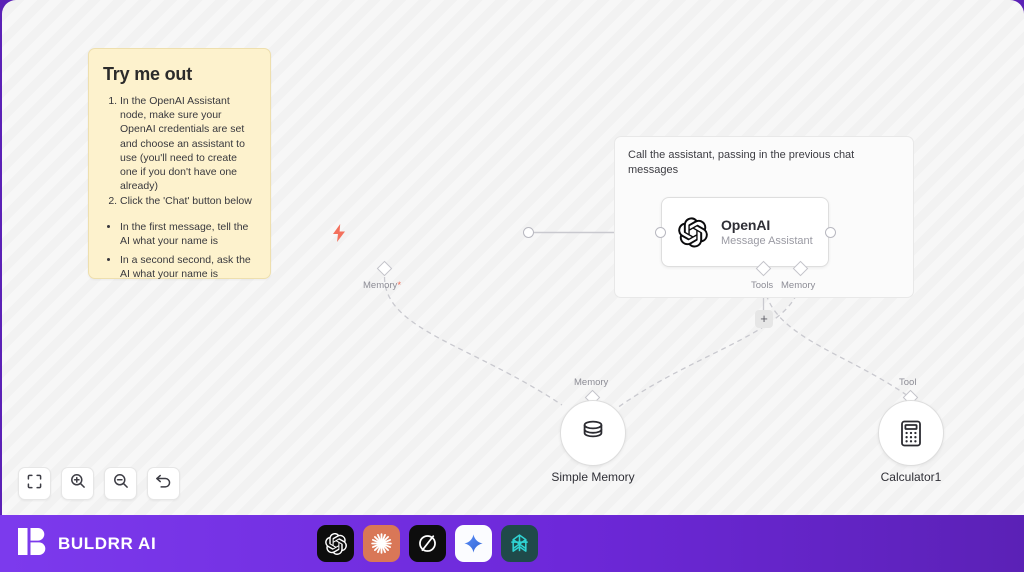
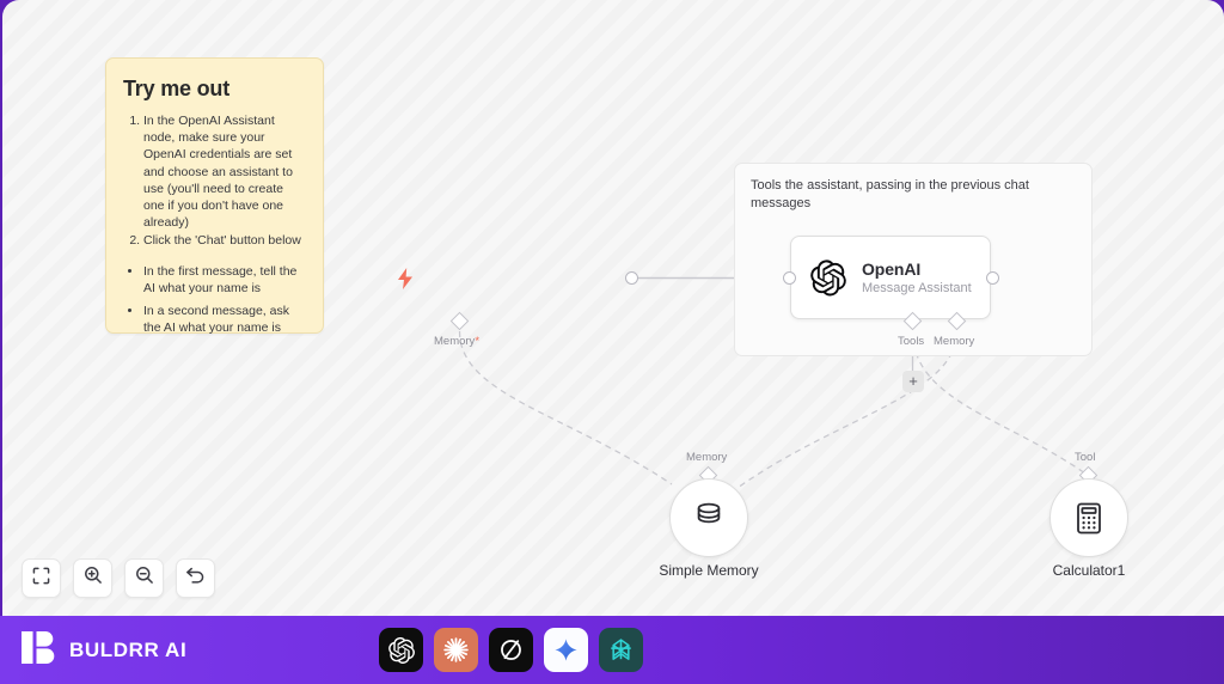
  Try me out
  In the OpenAI Assistant node, make sure your OpenAI credentials are set and choose an assistant to use (you'll need to create one if you don't have one already)
  Click the 'Chat' button below
  In the first message, tell the AI what your name is
- In a second second, ask the AI what your name is
+ In a second message, ask the AI what your name is
- Call the assistant, passing in the previous chat messages
+ Tools the assistant, passing in the previous chat messages
  OpenAI
  Message Assistant
  Memory*
  Tools
  Memory
  Memory
  Tool
  +
  Simple Memory
  Calculator1
  BULDRR AI
